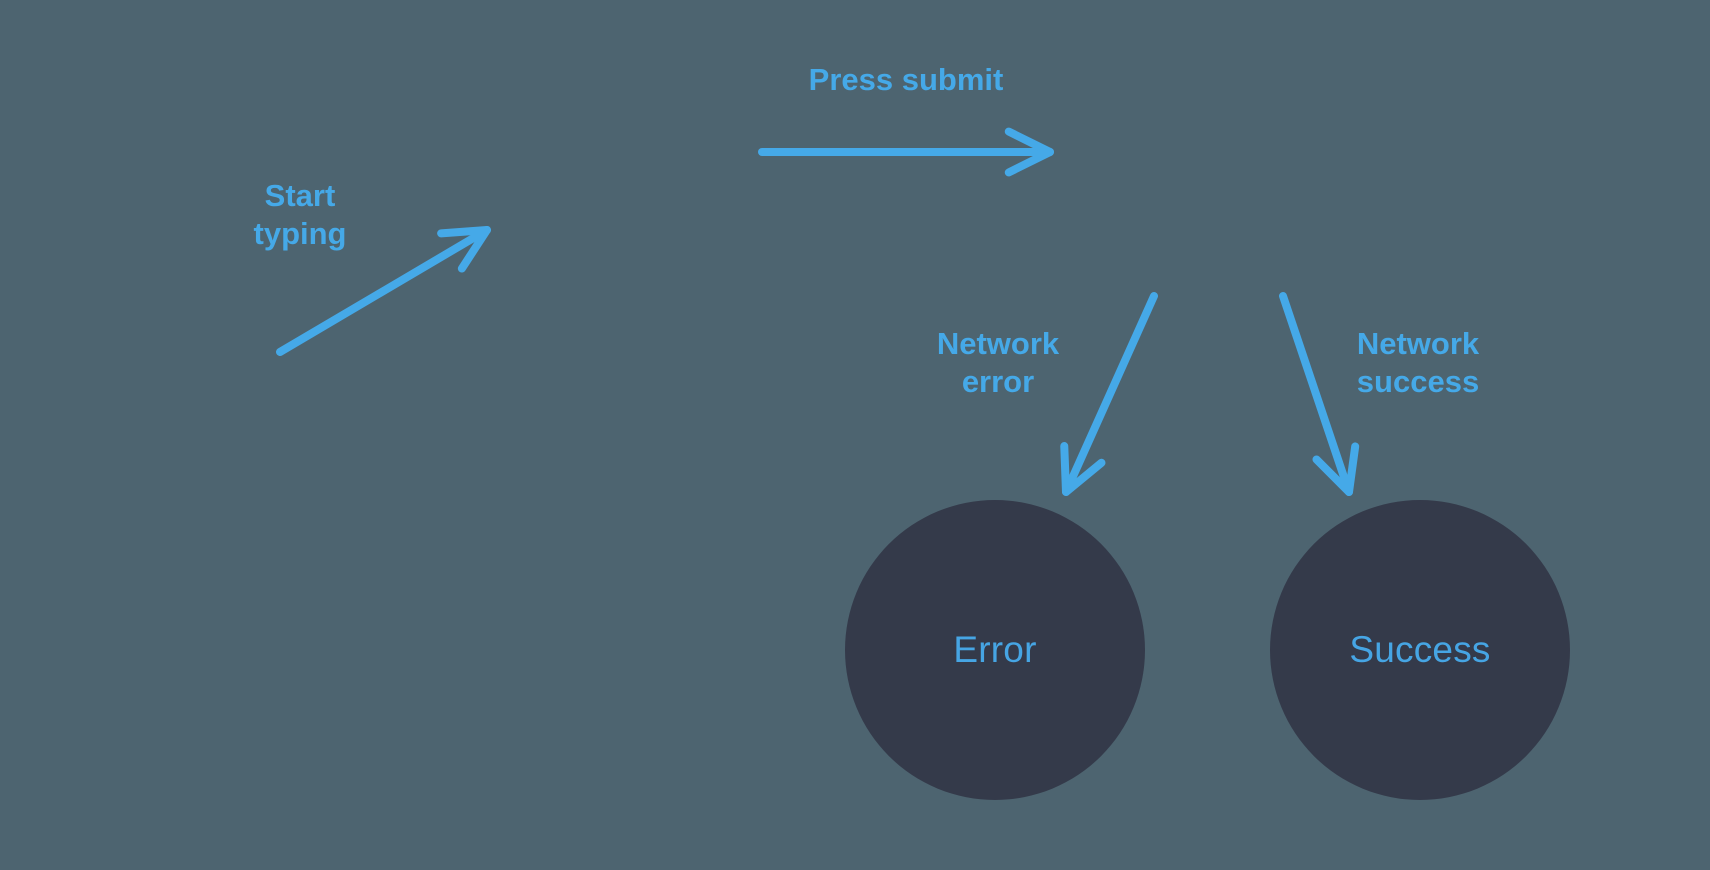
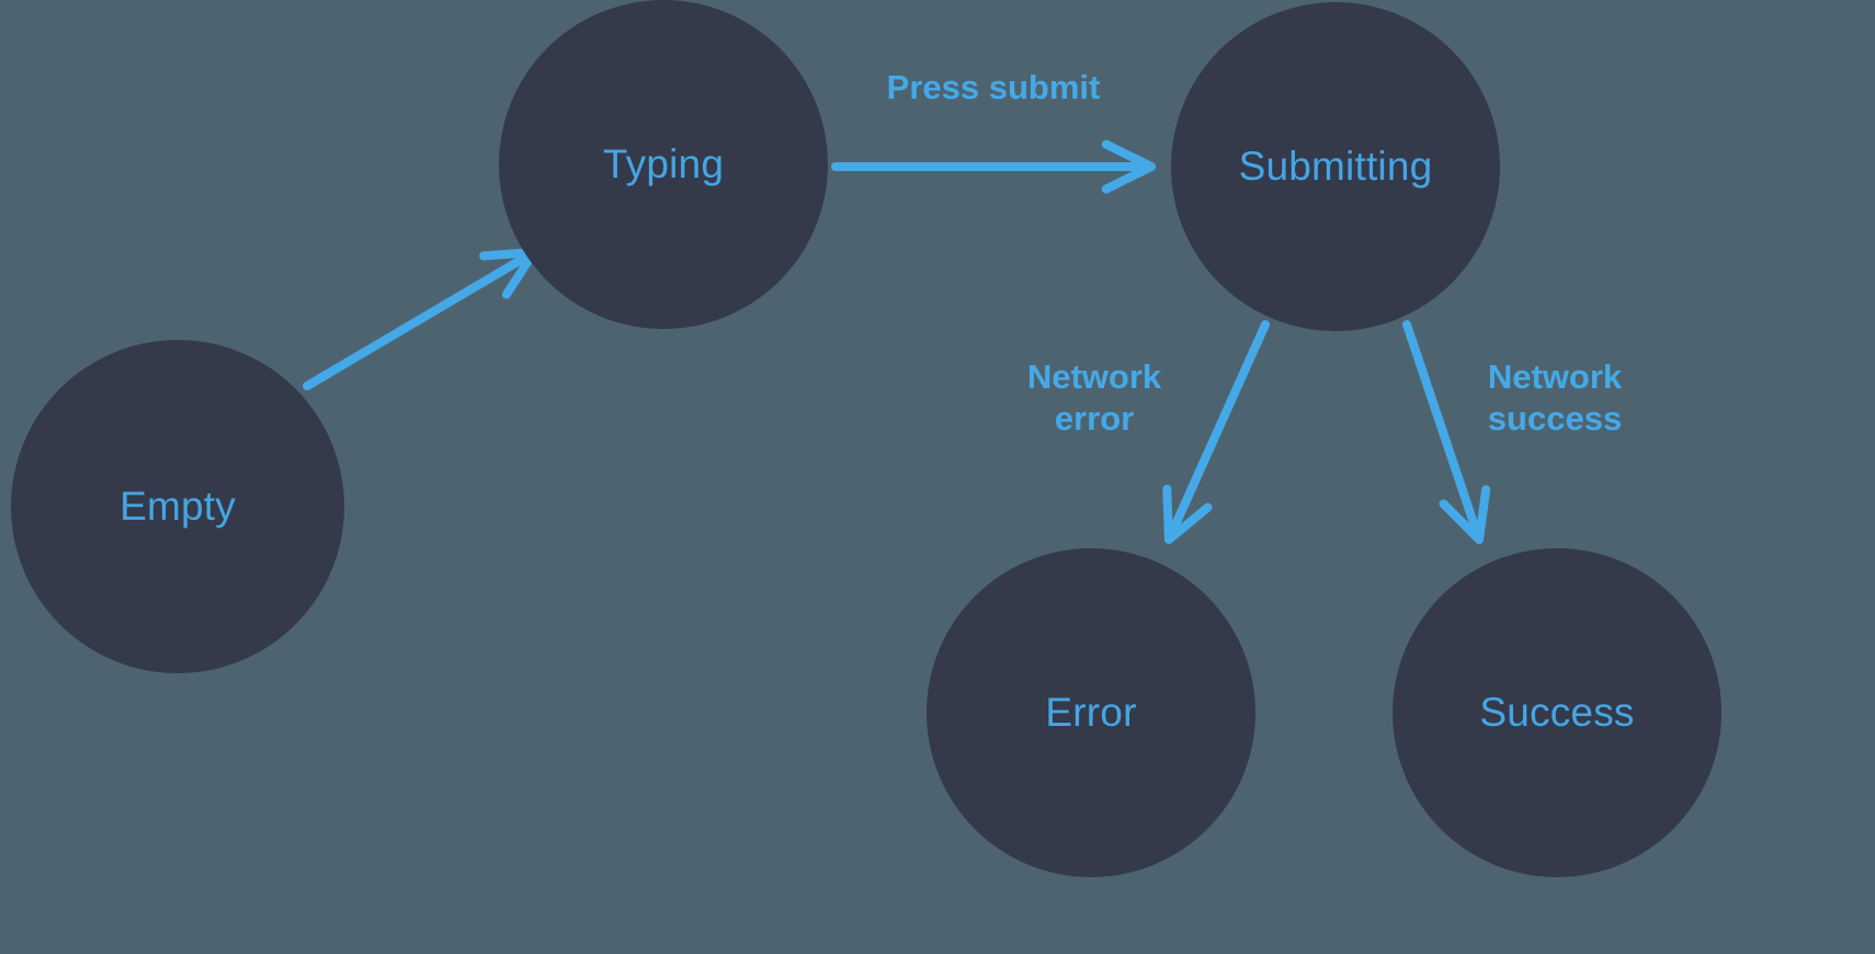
+ Empty
+ Typing
+ Submitting
  Error
  Success
- Start
- typing
  Press submit
  Network
  error
  Network
  success
